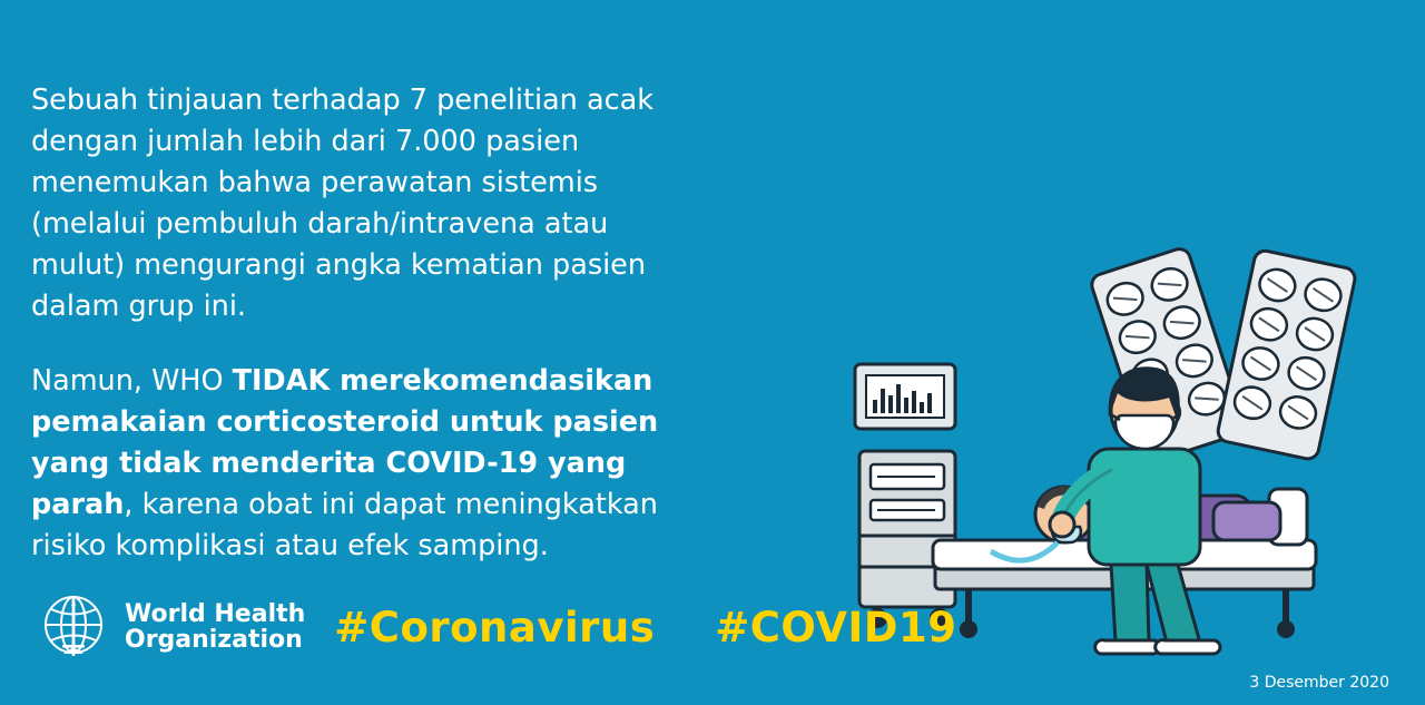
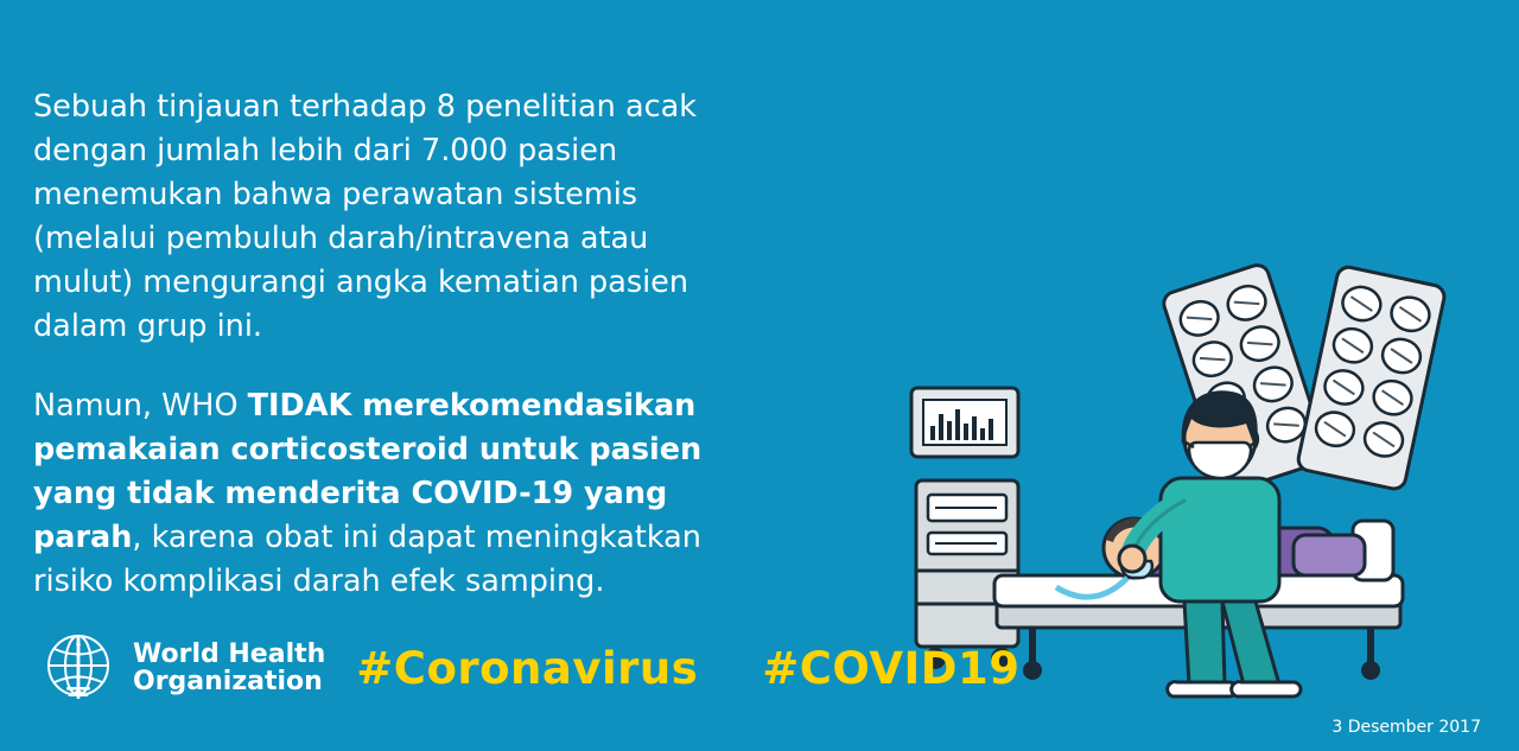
- Sebuah tinjauan terhadap 7 penelitian acak dengan jumlah lebih dari 7.000 pasien menemukan bahwa perawatan sistemis (melalui pembuluh darah/intravena atau mulut) mengurangi angka kematian pasien dalam grup ini.
+ Sebuah tinjauan terhadap 8 penelitian acak dengan jumlah lebih dari 7.000 pasien menemukan bahwa perawatan sistemis (melalui pembuluh darah/intravena atau mulut) mengurangi angka kematian pasien dalam grup ini.
- Namun, WHO TIDAK merekomendasikan pemakaian corticosteroid untuk pasien yang tidak menderita COVID-19 yang parah, karena obat ini dapat meningkatkan risiko komplikasi atau efek samping.
+ Namun, WHO TIDAK merekomendasikan pemakaian corticosteroid untuk pasien yang tidak menderita COVID-19 yang parah, karena obat ini dapat meningkatkan risiko komplikasi darah efek samping.
  World Health
  Organization
  #Coronavirus
  #COVID19
- 3 Desember 2020
+ 3 Desember 2017
